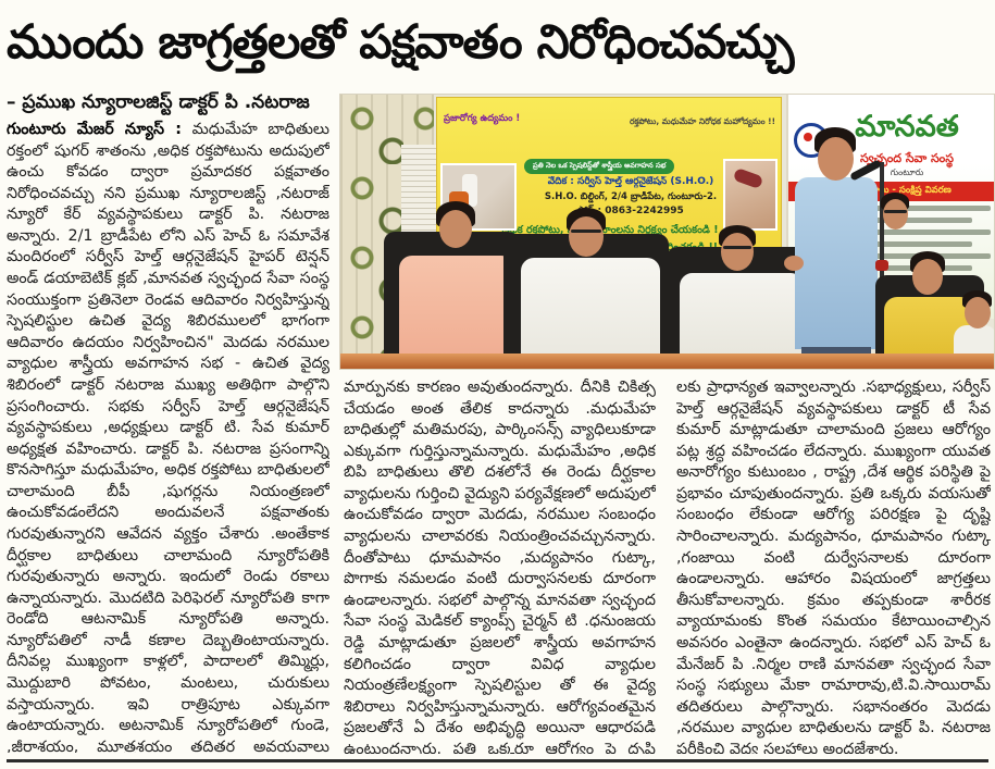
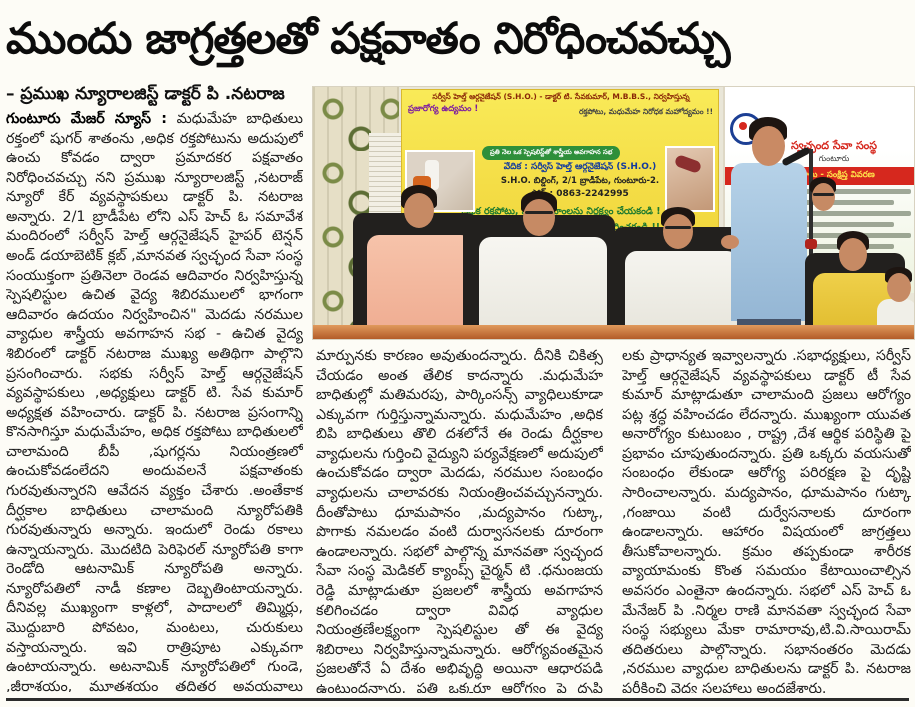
  ముందు జాగ్రత్తలతో పక్షవాతం నిరోధించవచ్చు
  – ప్రముఖ న్యూరాలజిస్ట్ డాక్టర్ పి .నటరాజ
  గుంటూరు మేజర్ న్యూస్ : మధుమేహ బాధితులు రక్తంలో షుగర్ శాతంను ,అధిక రక్తపోటును అదుపులో ఉంచు కోవడం ద్వారా ప్రమాదకర పక్షవాతం నిరోధించవచ్చు నని ప్రముఖ న్యూరాలజిస్ట్ ,నటరాజ్ న్యూరో కేర్ వ్యవస్థాపకులు డాక్టర్ పి. నటరాజ అన్నారు. 2/1 బ్రాడీపేట లోని ఎస్ హెచ్ ఓ సమావేశ మందిరంలో సర్వీస్ హెల్త్ ఆర్గనైజేషన్ హైపర్ టెన్షన్ అండ్ డయాబెటిక్ క్లబ్ ,మానవత స్వచ్ఛంద సేవా సంస్థ సంయుక్తంగా ప్రతినెలా రెండవ ఆదివారం నిర్వహిస్తున్న స్పెషలిస్టుల ఉచిత వైద్య శిబిరములలో భాగంగా ఆదివారం ఉదయం నిర్వహించిన" మెదడు నరముల వ్యాధుల శాస్త్రీయ అవగాహన సభ - ఉచిత వైద్య శిబిరంలో డాక్టర్ నటరాజ ముఖ్య అతిథిగా పాల్గొని ప్రసంగించారు. సభకు సర్వీస్ హెల్త్ ఆర్గనైజేషన్ వ్యవస్థాపకులు ,అధ్యక్షులు డాక్టర్ టి. సేవ కుమార్ అధ్యక్షత వహించారు. డాక్టర్ పి. నటరాజ ప్రసంగాన్ని కొనసాగిస్తూ మధుమేహం, అధిక రక్తపోటు బాధితులలో చాలామంది బీపీ ,షుగర్లను నియంత్రణలో ఉంచుకోవడంలేదని అందువలనే పక్షవాతంకు గురవుతున్నారని ఆవేదన వ్యక్తం చేశారు .అంతేకాక దీర్ఘకాల బాధితులు చాలామంది న్యూరోపతికి గురవుతున్నారు అన్నారు. ఇందులో రెండు రకాలు ఉన్నాయన్నారు. మొదటిది పెరిఫెరల్ న్యూరోపతి కాగా రెండోది ఆటనామిక్ న్యూరోపతి అన్నారు. న్యూరోపతిలో నాడీ కణాల దెబ్బతింటాయన్నారు. దీనివల్ల ముఖ్యంగా కాళ్లలో, పాదాలలో తిమ్మిర్లు, మొద్దుబారి పోవటం, మంటలు, చురుకులు వస్తాయన్నారు. ఇవి రాత్రిపూట ఎక్కువగా ఉంటాయన్నారు. అటనామిక్ న్యూరోపతిలో గుండె, ,జీర్ణాశయం, మూత్రశయం తదితర అవయవాలు
  మార్పునకు కారణం అవుతుందన్నారు. దీనికి చికిత్స చేయడం అంత తేలిక కాదన్నారు .మధుమేహ బాధితుల్లో మతిమరపు, పార్కింసన్స్ వ్యాధిలుకూడా ఎక్కువగా గుర్తిస్తున్నామన్నారు. మధుమేహం ,అధిక బిపి బాధితులు తొలి దశలోనే ఈ రెండు దీర్ఘకాల వ్యాధులను గుర్తించి వైద్యుని పర్యవేక్షణలో అదుపులో ఉంచుకోవడం ద్వారా మెదడు, నరముల సంబంధం వ్యాధులను చాలావరకు నియంత్రించవచ్చునన్నారు. దీంతోపాటు ధూమపానం ,మద్యపానం గుట్కా, పొగాకు నమలడం వంటి దుర్వాసనలకు దూరంగా ఉండాలన్నారు. సభలో పాల్గొన్న మానవతా స్వచ్ఛంద సేవా సంస్థ మెడికల్ క్యాంప్స్ చైర్మన్ టి .ధనుంజయ రెడ్డి మాట్లాడుతూ ప్రజలలో శాస్త్రీయ అవగాహన కలిగించడం ద్వారా వివిధ వ్యాధుల నియంత్రణేలక్ష్యంగా స్పెషలిస్టుల తో ఈ వైద్య శిబిరాలు నిర్వహిస్తున్నామన్నారు. ఆరోగ్యవంతమైన ప్రజలతోనే ఏ దేశం అభివృద్ధి అయినా ఆధారపడి ఉంటుందన్నారు. ప్రతి ఒక్కరూ ఆరోగ్యం పై దృష్టి
  లకు ప్రాధాన్యత ఇవ్వాలన్నారు .సభాధ్యక్షులు, సర్వీస్ హెల్త్ ఆర్గనైజేషన్ వ్యవస్థాపకులు డాక్టర్ టీ సేవ కుమార్ మాట్లాడుతూ చాలామంది ప్రజలు ఆరోగ్యం పట్ల శ్రద్ధ వహించడం లేదన్నారు. ముఖ్యంగా యువత అనారోగ్యం కుటుంబం , రాష్ట్ర ,దేశ ఆర్థిక పరిస్థితి పై ప్రభావం చూపుతుందన్నారు. ప్రతి ఒక్కరు వయసుతో సంబంధం లేకుండా ఆరోగ్య పరిరక్షణ పై దృష్టి సారించాలన్నారు. మద్యపానం, ధూమపానం గుట్కా ,గంజాయి వంటి దుర్వేసనాలకు దూరంగా ఉండాలన్నారు. ఆహారం విషయంలో జాగ్రత్తలు తీసుకోవాలన్నారు. క్రమం తప్పకుండా శారీరక వ్యాయామంకు కొంత సమయం కేటాయించాల్సిన అవసరం ఎంతైనా ఉందన్నారు. సభలో ఎస్ హెచ్ ఓ మేనేజర్ పి .నిర్మల రాణి మానవతా స్వచ్ఛంద సేవా సంస్థ సభ్యులు మేకా రామారావు,టి.వి.సాయిరామ్ తదితరులు పాల్గొన్నారు. సభానంతరం మెదడు ,నరముల వ్యాధుల బాధితులను డాక్టర్ పి. నటరాజ పరీక్షించి వైద్య సలహాలు అందజేశారు.
+ సర్వీస్ హెల్త్ ఆర్గనైజేషన్ (S.H.O.) - డాక్టర్ టి. సేవకుమార్, M.B.B.S., నిర్వహిస్తున్న
  ప్రజారోగ్య ఉద్యమం !
  రక్తపోటు, మధుమేహ నిరోధక మహోద్యమం !!
  ప్రతి నెల ఒక స్పెషలిస్ట్‌తో శాస్త్రీయ అవగాహన సభ
  వేదిక : సర్వీస్ హెల్త్ ఆర్గనైజేషన్ (S.H.O.)
- S.H.O. బిల్డింగ్, 2/4 బ్రాడీపేట, గుంటూరు-2.
+ S.H.O. బిల్డింగ్, 2/1 బ్రాడీపేట, గుంటూరు-2.
  0863-2242995
  క రక్తపోటు,హంలను నిర్లక్ష్యం చేయకండి !
- మానవత
  స్వచ్ఛంద సేవా సంస్థ
  గుంటూరు
